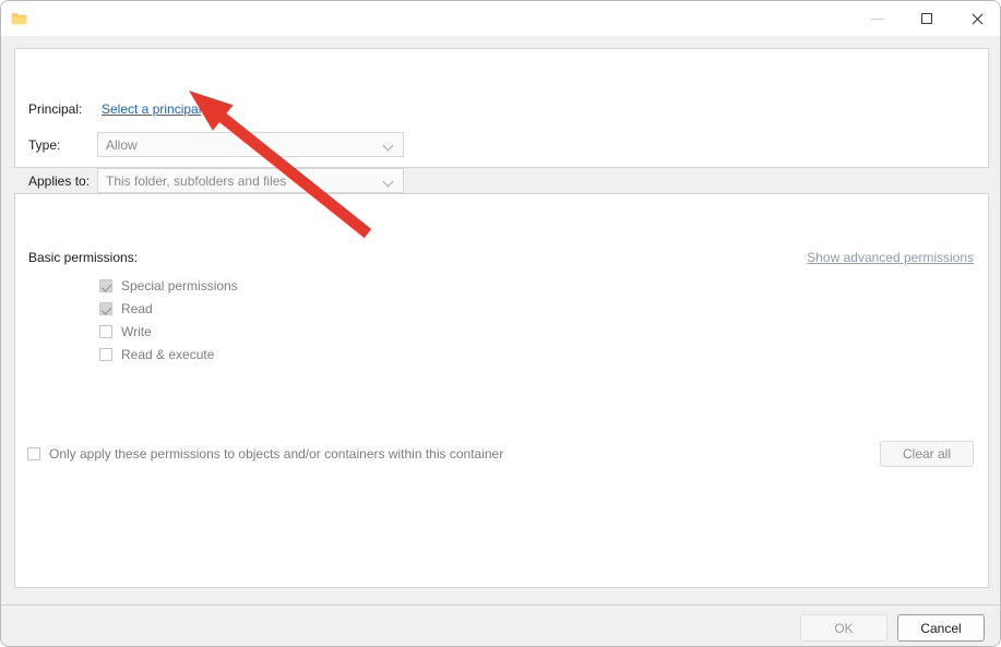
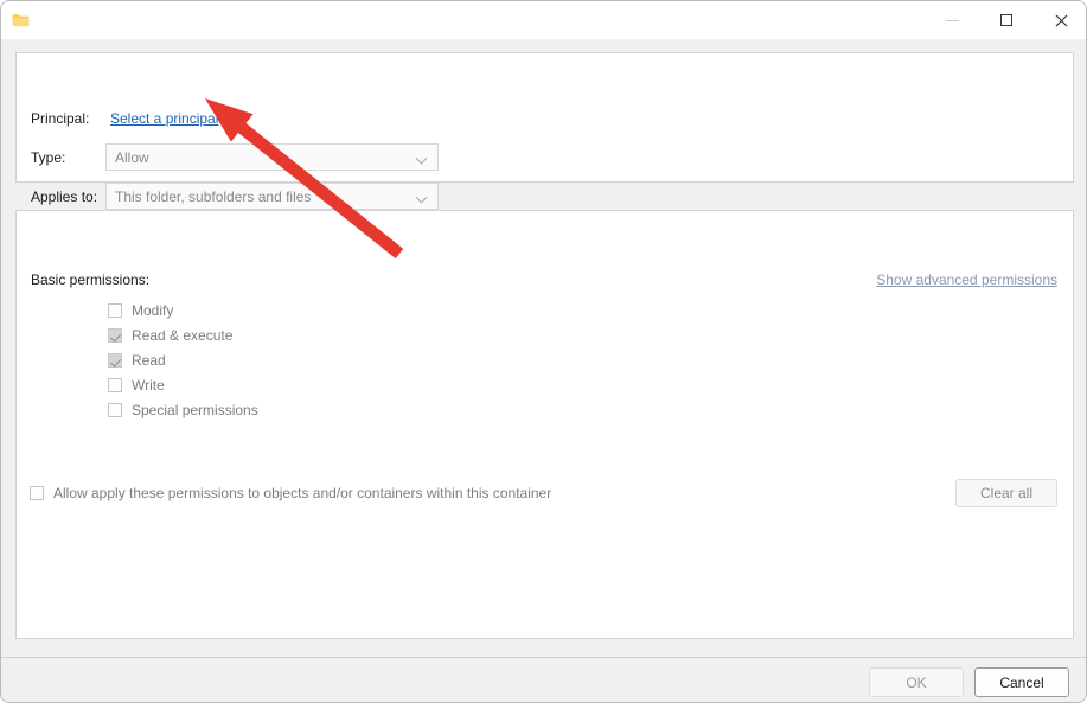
  Principal:
  Select a principal
  Type:
  Allow
  Applies to:
  This folder, subfolders and files
  Basic permissions:
  Show advanced permissions
+ Modify
- Special permissions
+ Read & execute
  Read
  Write
- Read & execute
+ Special permissions
- Only apply these permissions to objects and/or containers within this container
+ Allow apply these permissions to objects and/or containers within this container
  Clear all
  OK
  Cancel
